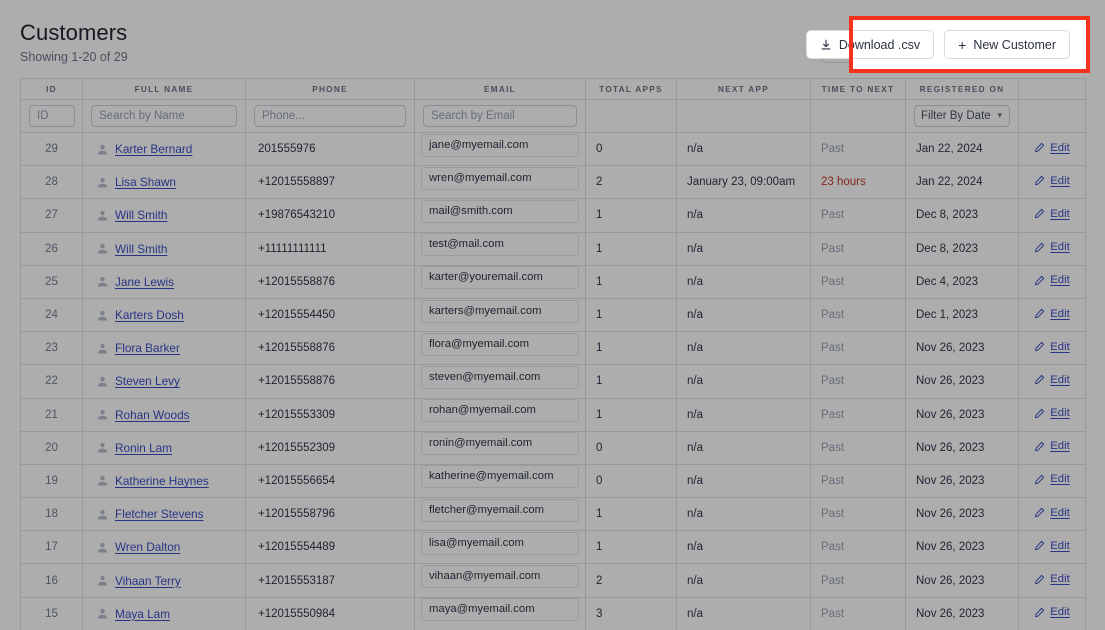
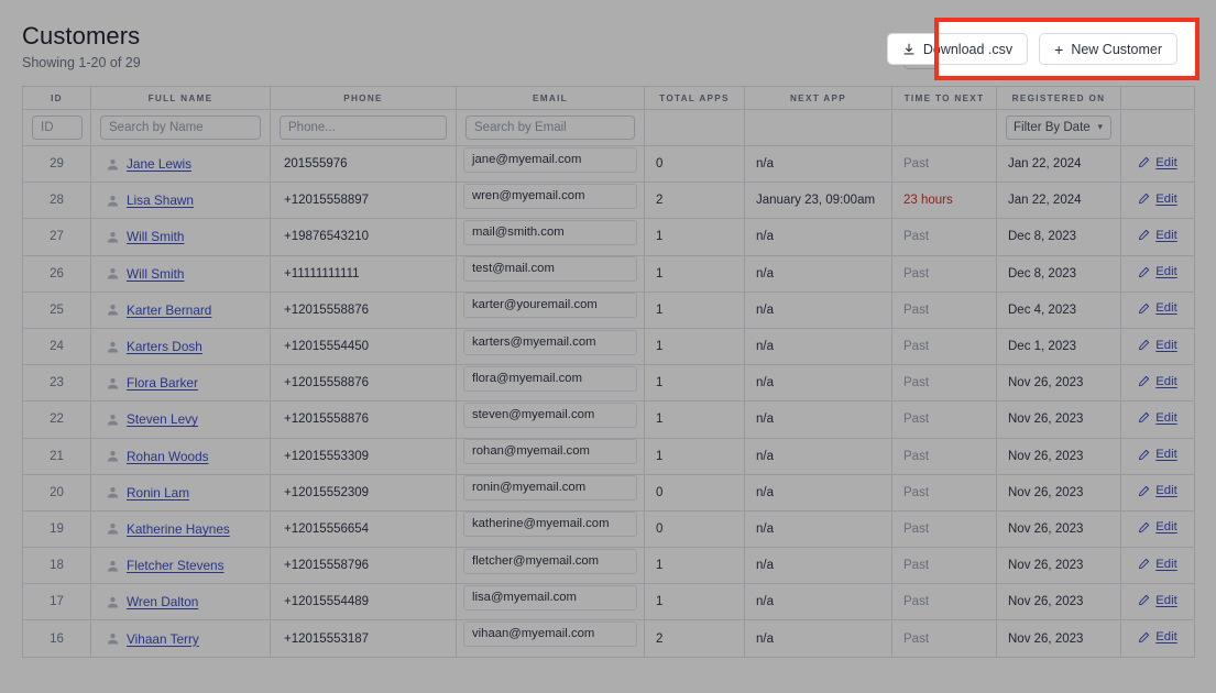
  Customers
  Showing 1-20 of 29
  ID	FULL NAME	PHONE	EMAIL	TOTAL APPS	NEXT APP	TIME TO NEXT	REGISTERED ON
  ID	Search by Name	Phone...	Search by Email				Filter By Date ▾
- 29	Karter Bernard	201555976	jane@myemail.com	0	n/a	Past	Jan 22, 2024	Edit
+ 29	Jane Lewis	201555976	jane@myemail.com	0	n/a	Past	Jan 22, 2024	Edit
  28	Lisa Shawn	+12015558897	wren@myemail.com	2	January 23, 09:00am	23 hours	Jan 22, 2024	Edit
  27	Will Smith	+19876543210	mail@smith.com	1	n/a	Past	Dec 8, 2023	Edit
  26	Will Smith	+11111111111	test@mail.com	1	n/a	Past	Dec 8, 2023	Edit
- 25	Jane Lewis	+12015558876	karter@youremail.com	1	n/a	Past	Dec 4, 2023	Edit
+ 25	Karter Bernard	+12015558876	karter@youremail.com	1	n/a	Past	Dec 4, 2023	Edit
  24	Karters Dosh	+12015554450	karters@myemail.com	1	n/a	Past	Dec 1, 2023	Edit
  23	Flora Barker	+12015558876	flora@myemail.com	1	n/a	Past	Nov 26, 2023	Edit
  22	Steven Levy	+12015558876	steven@myemail.com	1	n/a	Past	Nov 26, 2023	Edit
  21	Rohan Woods	+12015553309	rohan@myemail.com	1	n/a	Past	Nov 26, 2023	Edit
  20	Ronin Lam	+12015552309	ronin@myemail.com	0	n/a	Past	Nov 26, 2023	Edit
  19	Katherine Haynes	+12015556654	katherine@myemail.com	0	n/a	Past	Nov 26, 2023	Edit
  18	Fletcher Stevens	+12015558796	fletcher@myemail.com	1	n/a	Past	Nov 26, 2023	Edit
  17	Wren Dalton	+12015554489	lisa@myemail.com	1	n/a	Past	Nov 26, 2023	Edit
  16	Vihaan Terry	+12015553187	vihaan@myemail.com	2	n/a	Past	Nov 26, 2023	Edit
- 15	Maya Lam	+12015550984	maya@myemail.com	3	n/a	Past	Nov 26, 2023	Edit
  Download .csv
  +
  New Customer
